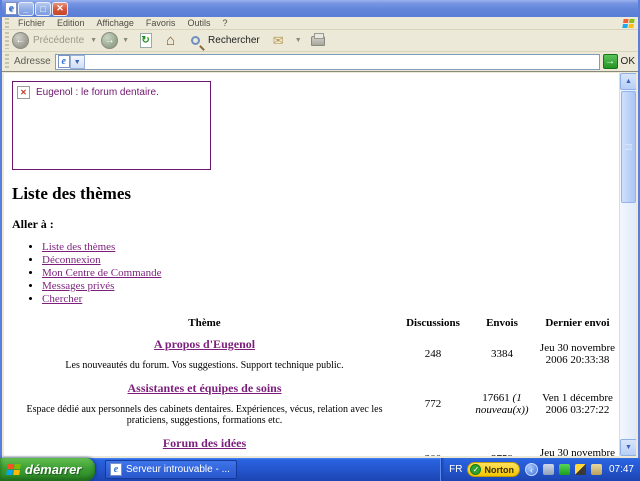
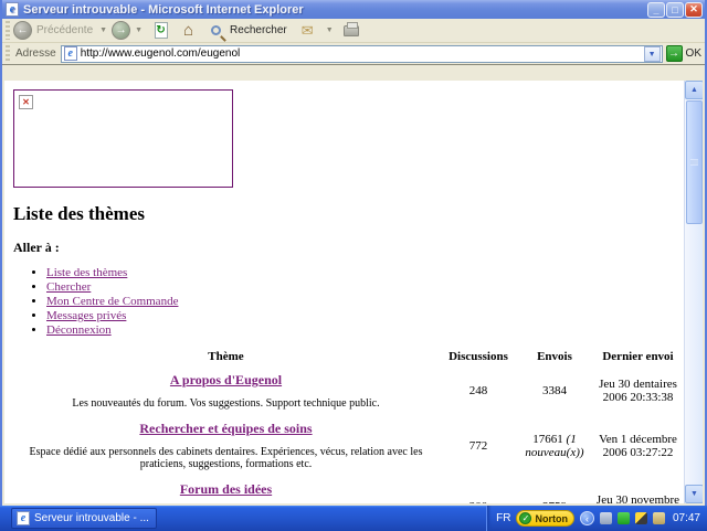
  e
+ Serveur introuvable - Microsoft Internet Explorer
  _
  □
  ✕
- Fichier
- Edition
- Affichage
- Favoris
- Outils
- ?
  ←
  Précédente
  →
  ↻
  ⌂
  Rechercher
  ✉
  Adresse
  e
+ http://www.eugenol.com/eugenol
  →
  OK
  ✕
- Eugenol : le forum dentaire.
  Liste des thèmes
  Aller à :
  Liste des thèmes
- Déconnexion
+ Chercher
  Mon Centre de Commande
  Messages privés
- Chercher
+ Déconnexion
  Thème	Discussions	Envois	Dernier envoi
- A propos d'Eugenol Les nouveautés du forum. Vos suggestions. Support technique public.	248	3384	Jeu 30 novembre 2006 20:33:38
+ A propos d'Eugenol Les nouveautés du forum. Vos suggestions. Support technique public.	248	3384	Jeu 30 dentaires 2006 20:33:38
- Assistantes et équipes de soins Espace dédié aux personnels des cabinets dentaires. Expériences, vécus, relation avec les praticiens, suggestions, formations etc.	772	17661 (1 nouveau(x))	Ven 1 décembre 2006 03:27:22
+ Rechercher et équipes de soins Espace dédié aux personnels des cabinets dentaires. Expériences, vécus, relation avec les praticiens, suggestions, formations etc.	772	17661 (1 nouveau(x))	Ven 1 décembre 2006 03:27:22
  ▲
  ▼
- démarrer
  e
  Serveur introuvable - ...
  FR
  ✓
  Norton
  ‹
  07:47
